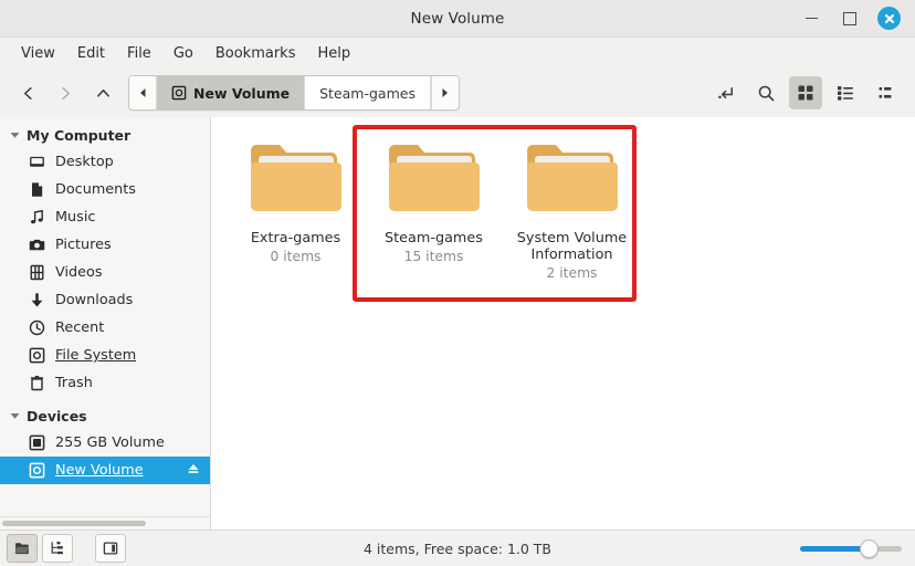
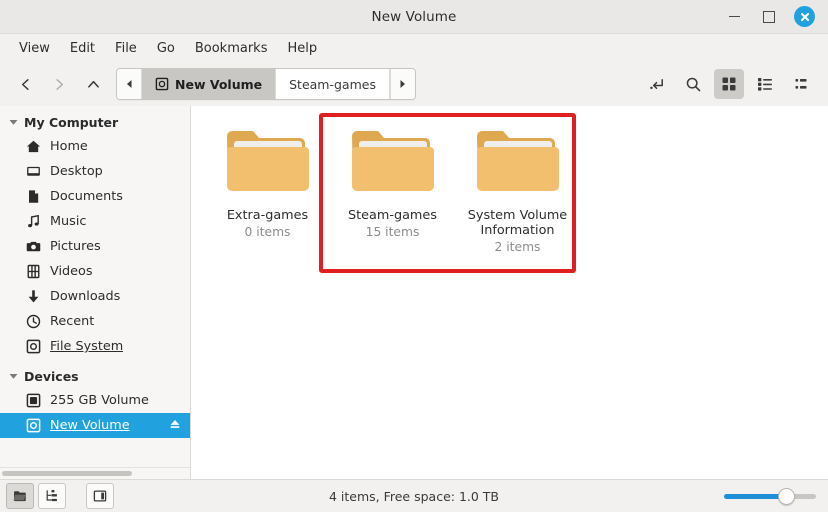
  New Volume
  View
  Edit
  File
  Go
  Bookmarks
  Help
  New Volume
  Steam-games
  My Computer
+ Home
  Desktop
  Documents
  Music
  Pictures
  Videos
  Downloads
  Recent
  File System
- Trash
  Devices
  255 GB Volume
  New Volume
  Extra-games
  0 items
  Steam-games
  15 items
  System Volume Information
  2 items
  4 items, Free space: 1.0 TB
